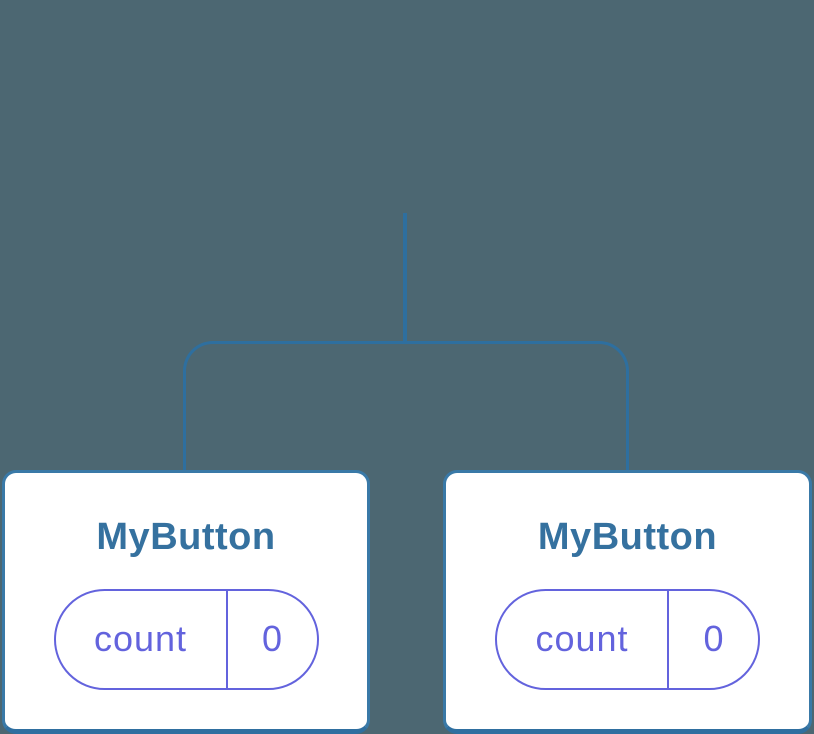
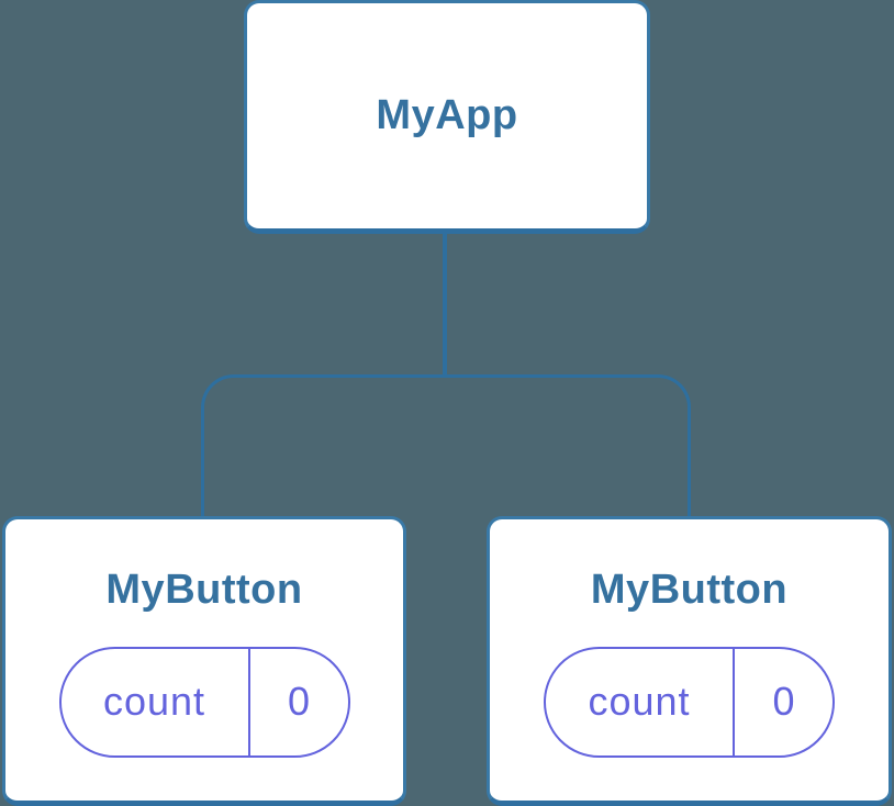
+ MyApp
  MyButton
  count
  0
  MyButton
  count
  0
